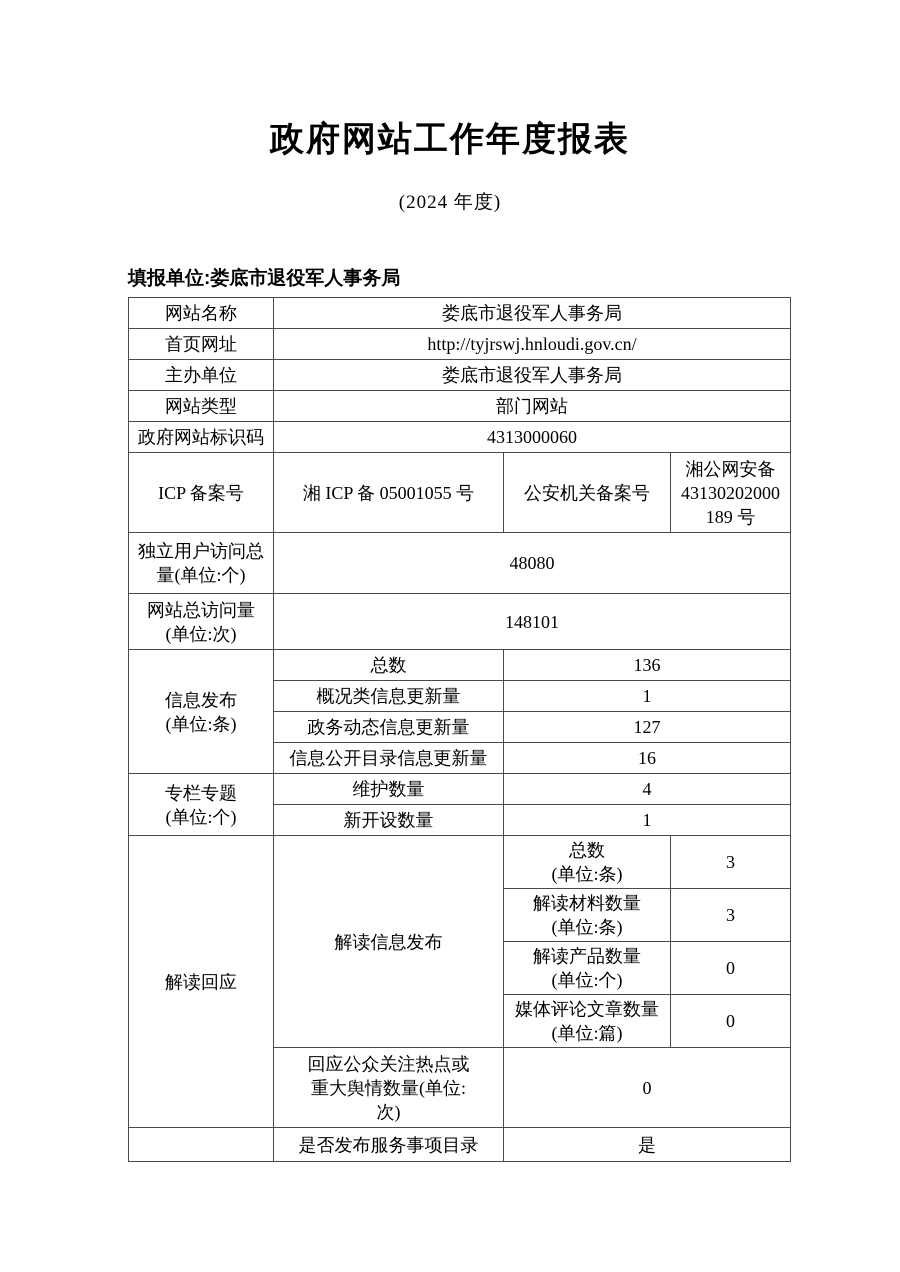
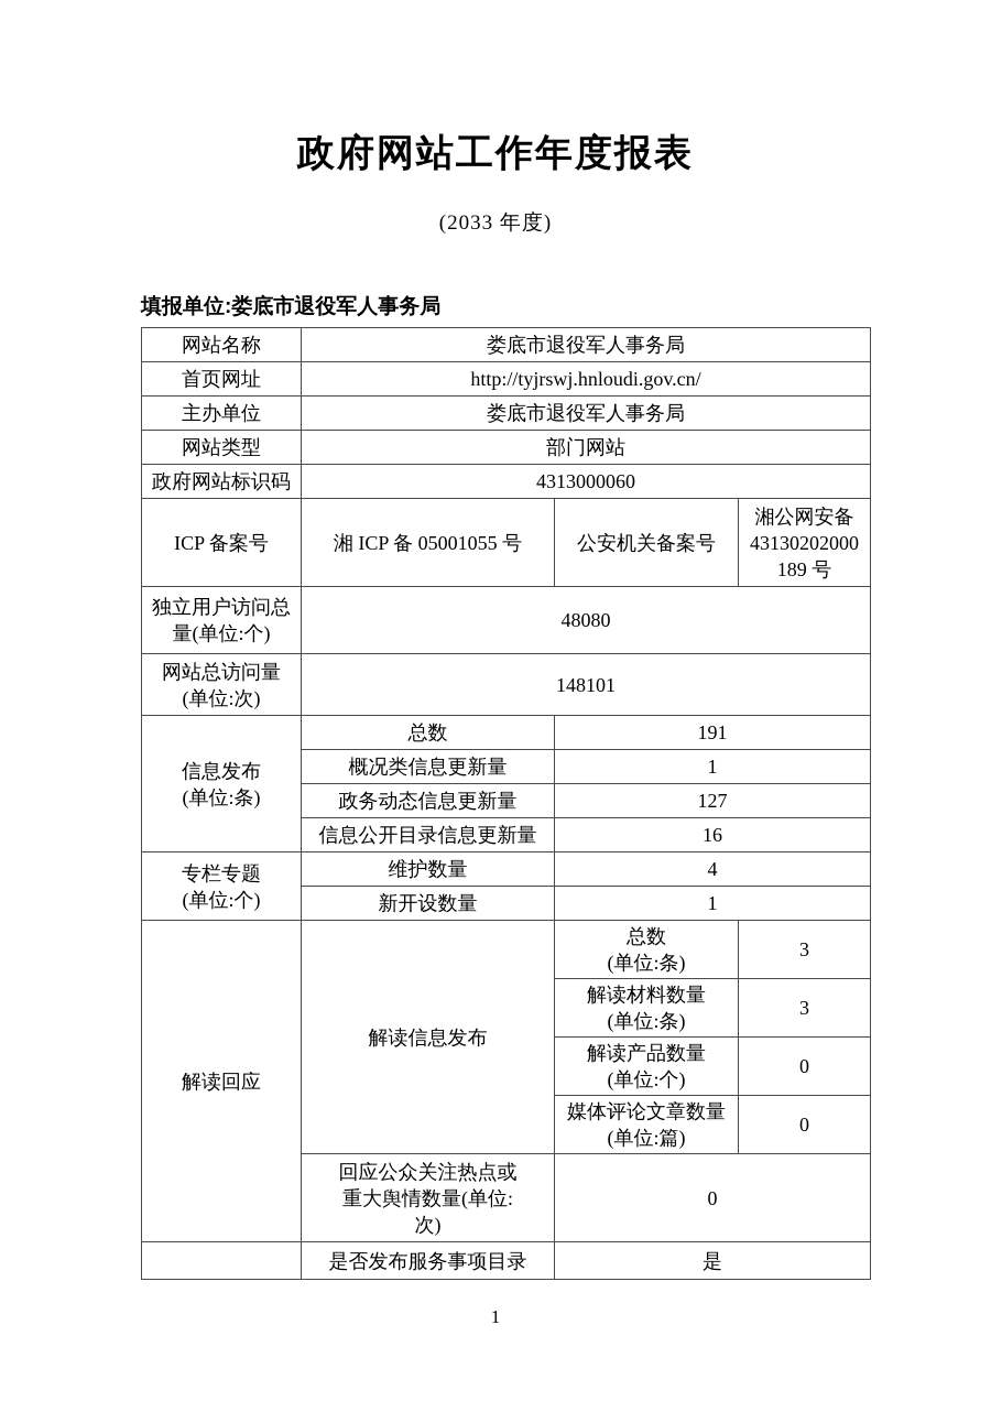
  政府网站工作年度报表
- (2024 年度)
+ (2033 年度)
  填报单位:娄底市退役军人事务局
  网站名称	娄底市退役军人事务局
  首页网址	http://tyjrswj.hnloudi.gov.cn/
  主办单位	娄底市退役军人事务局
  网站类型	部门网站
  政府网站标识码	4313000060
  ICP 备案号	湘 ICP 备 05001055 号	公安机关备案号	湘公网安备 43130202000 189 号
  独立用户访问总 量(单位:个)	48080
  网站总访问量 (单位:次)	148101
- 信息发布 (单位:条)	总数	136
+ 信息发布 (单位:条)	总数	191
  概况类信息更新量	1
  政务动态信息更新量	127
  信息公开目录信息更新量	16
  专栏专题 (单位:个)	维护数量	4
  新开设数量	1
  解读回应	解读信息发布	总数 (单位:条)	3
  解读材料数量 (单位:条)	3
  解读产品数量 (单位:个)	0
  媒体评论文章数量 (单位:篇)	0
  回应公众关注热点或 重大舆情数量(单位: 次)	0
  	是否发布服务事项目录	是
+ 1
